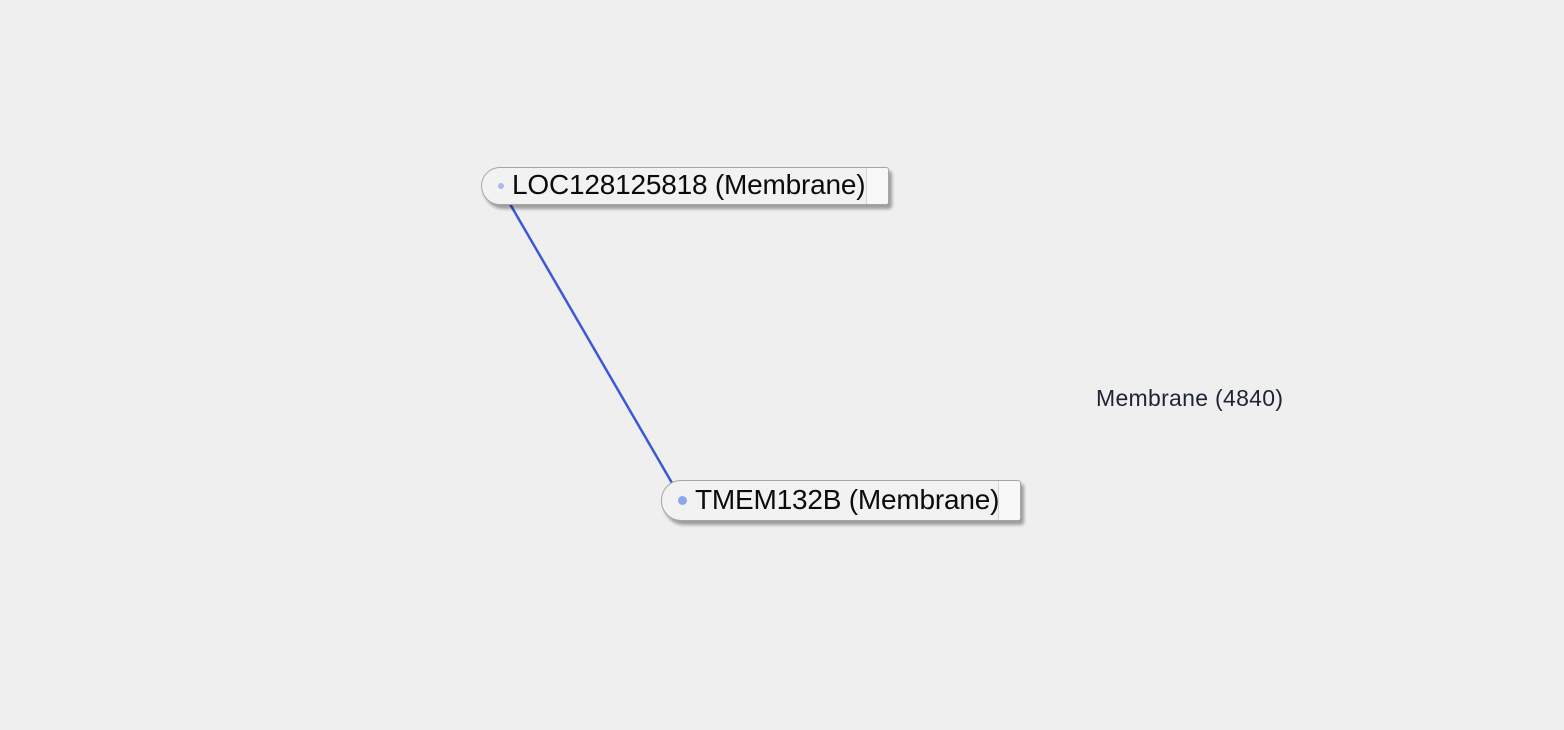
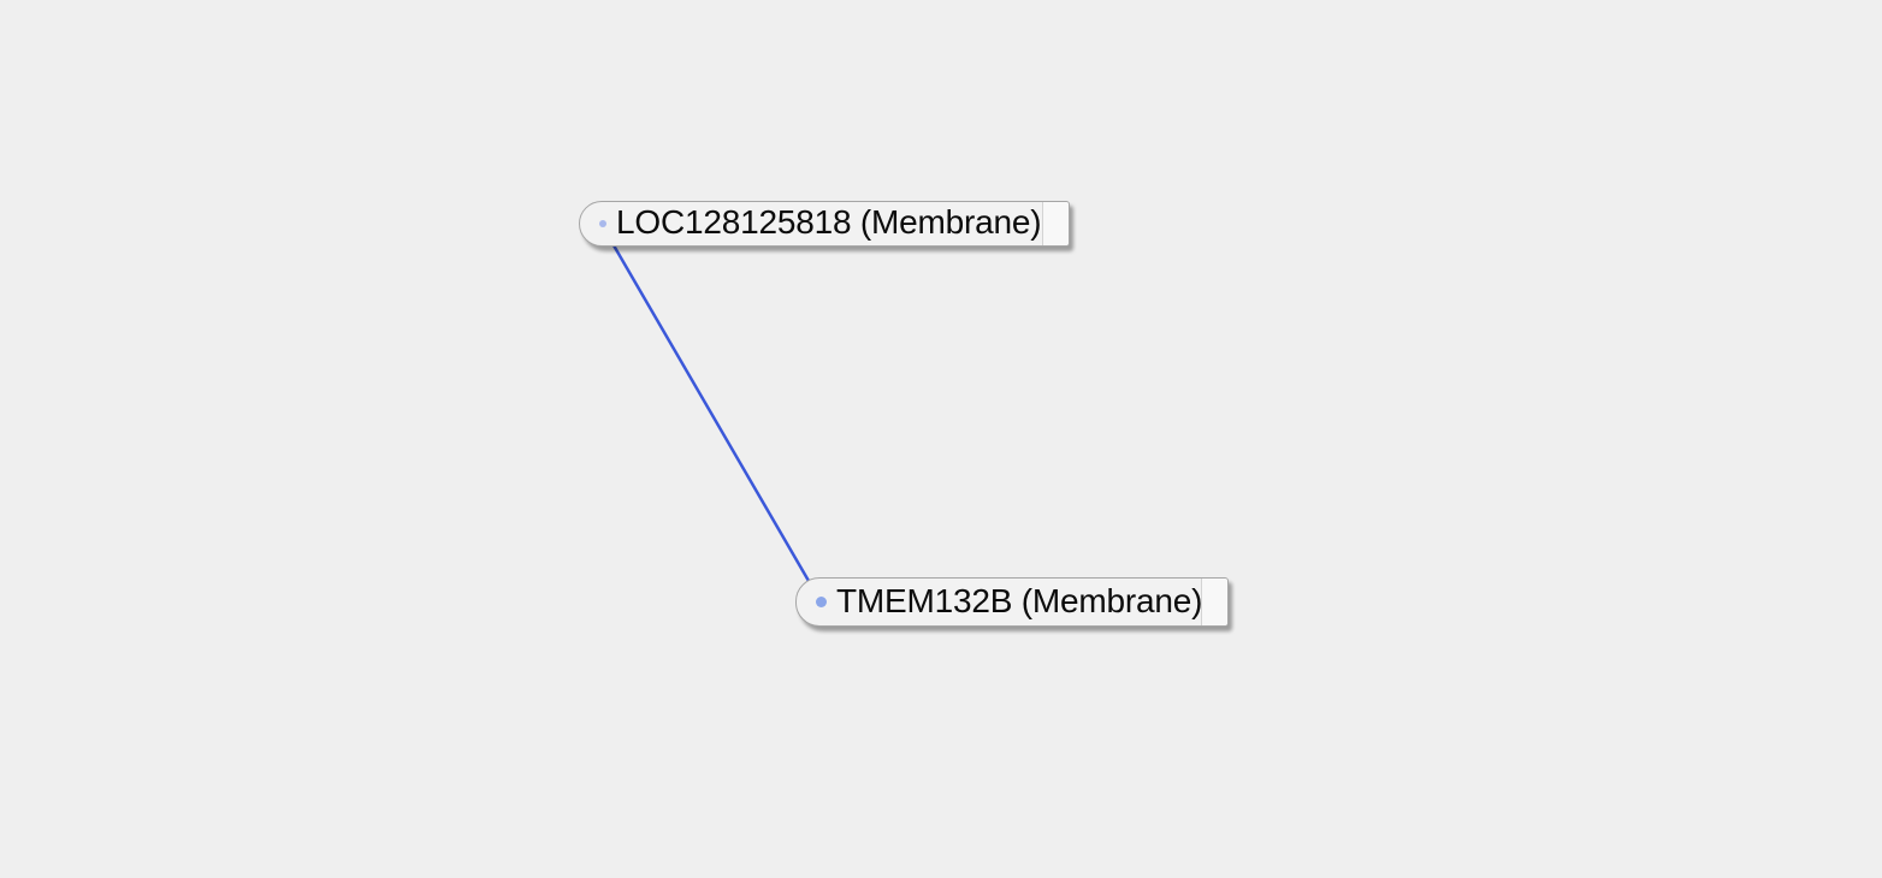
  LOC128125818 (Membrane)
  TMEM132B (Membrane)
- Membrane (4840)
